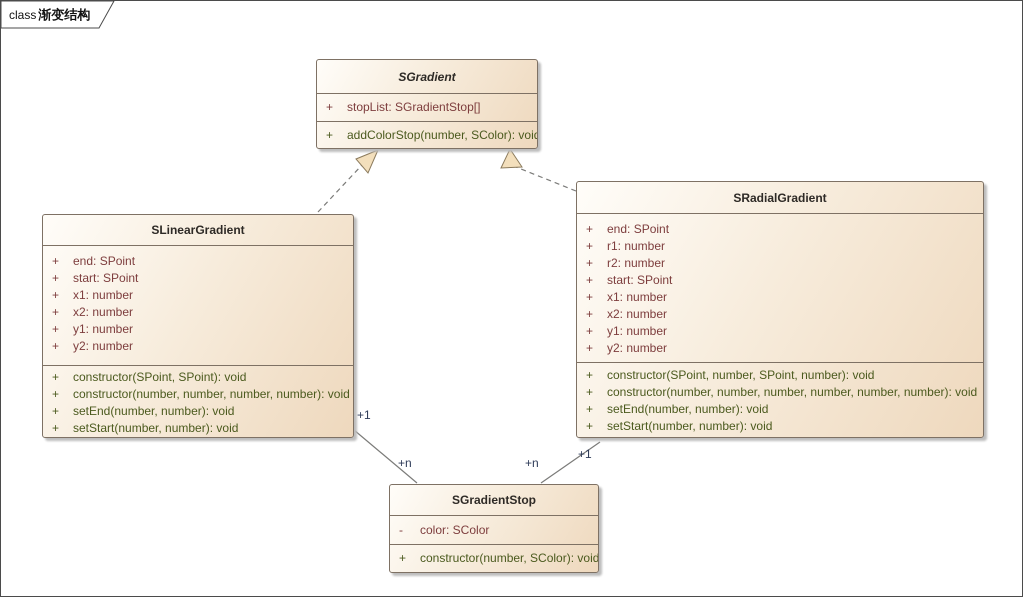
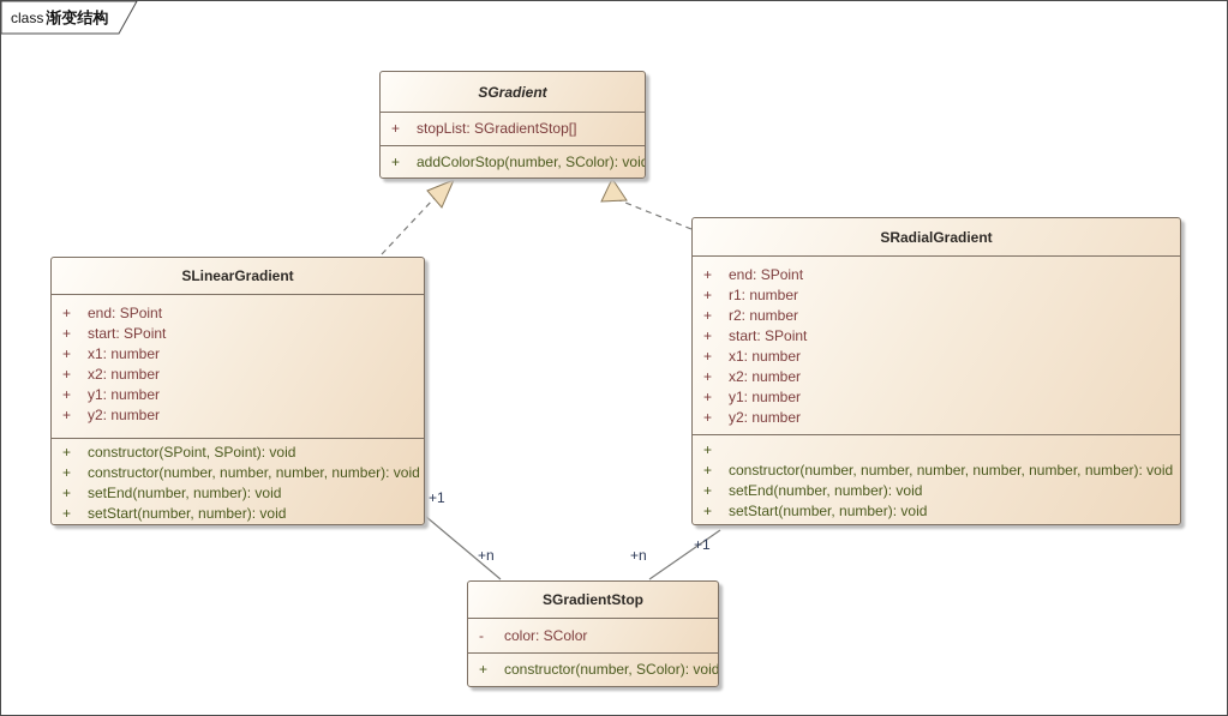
  class 渐变结构
  SGradient
  +
  stopList: SGradientStop[]
  +
  addColorStop(number, SColor): voi
  SLinearGradient
  +
  end: SPoint
  +
  start: SPoint
  +
  x1: number
  +
  x2: number
  +
  y1: number
  +
  y2: number
  +
  constructor(SPoint, SPoint): void
  +
  constructor(number, number, number, number): void
  +
  setEnd(number, number): void
  +
  setStart(number, number): void
  SRadialGradient
  +
  end: SPoint
  +
  r1: number
  +
  r2: number
  +
  start: SPoint
  +
  x1: number
  +
  x2: number
  +
  y1: number
  +
  y2: number
  +
- constructor(SPoint, number, SPoint, number): void
  +
  constructor(number, number, number, number, number, number): void
  +
  setEnd(number, number): void
  +
  setStart(number, number): void
  SGradientStop
  -
  color: SColor
  +
  constructor(number, SColor): void
  +1
  +n
  +n
  +1
